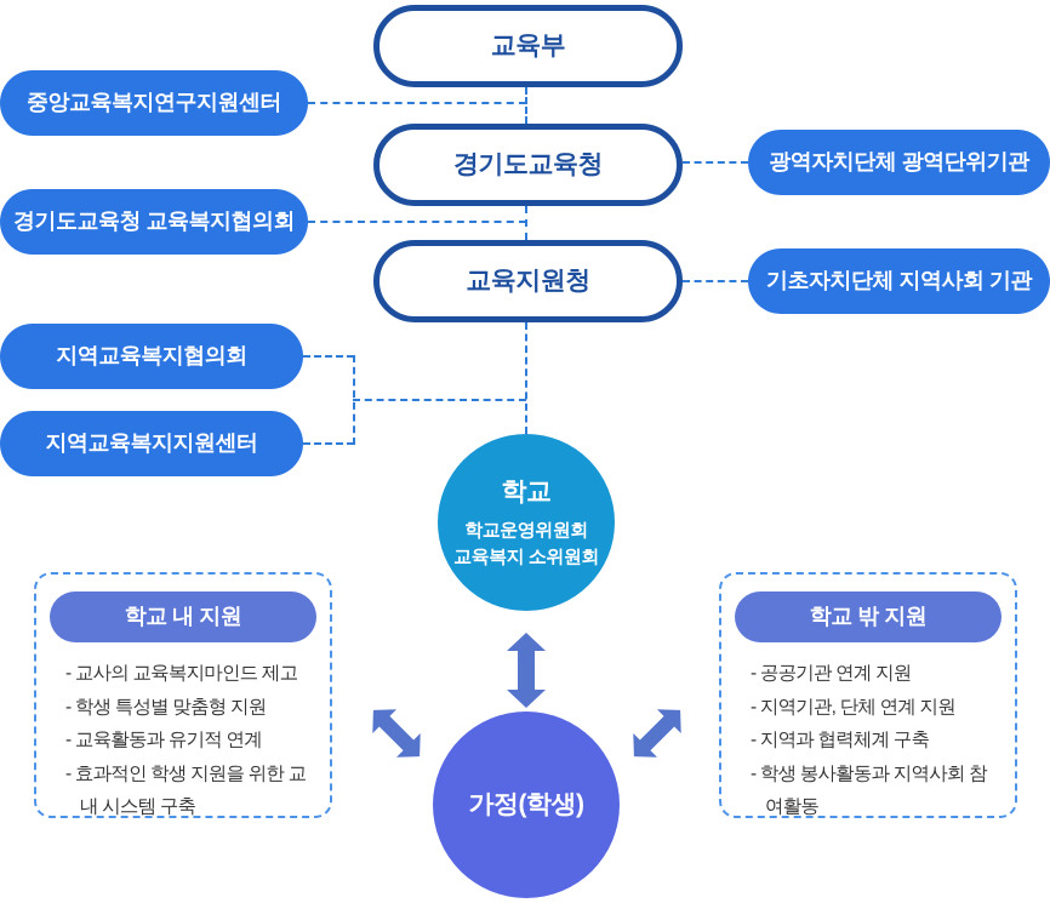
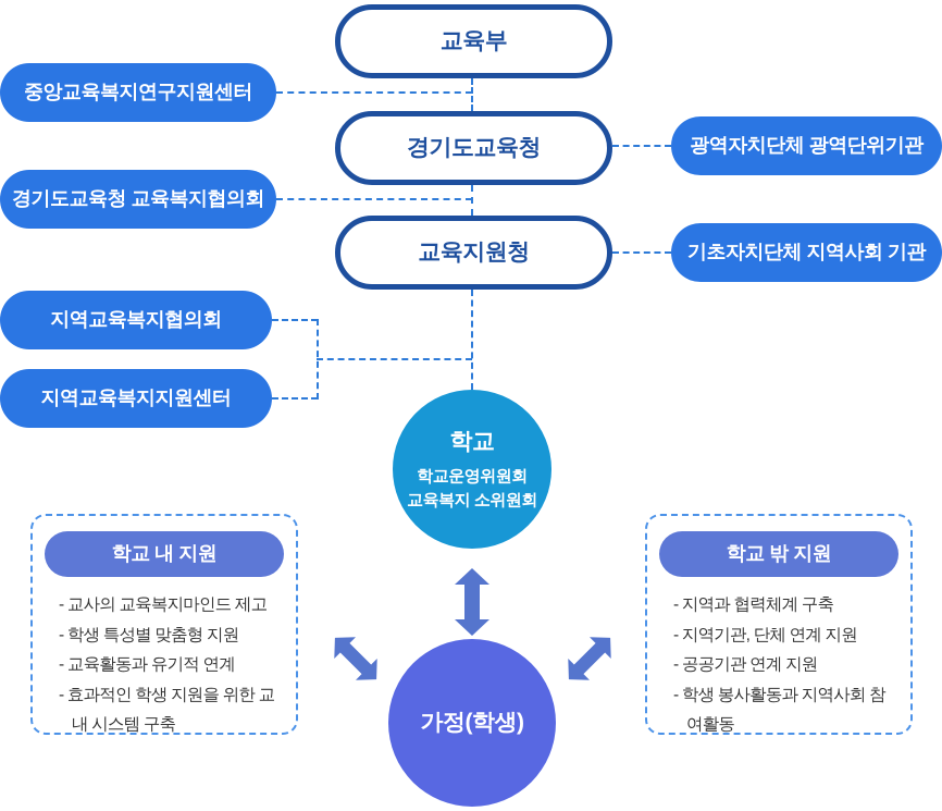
  교육부
  경기도교육청
  교육지원청
  중앙교육복지연구지원센터
  경기도교육청 교육복지협의회
  지역교육복지협의회
  지역교육복지지원센터
  광역자치단체 광역단위기관
  기초자치단체 지역사회 기관
  학교
  학교운영위원회
  교육복지 소위원회
  가정(학생)
  학교 내 지원
  교사의 교육복지마인드 제고
  학생 특성별 맞춤형 지원
  교육활동과 유기적 연계
  효과적인 학생 지원을 위한 교내 시스템 구축
  학교 밖 지원
- 공공기관 연계 지원
+ 지역과 협력체계 구축
  지역기관, 단체 연계 지원
- 지역과 협력체계 구축
+ 공공기관 연계 지원
  학생 봉사활동과 지역사회 참여활동
